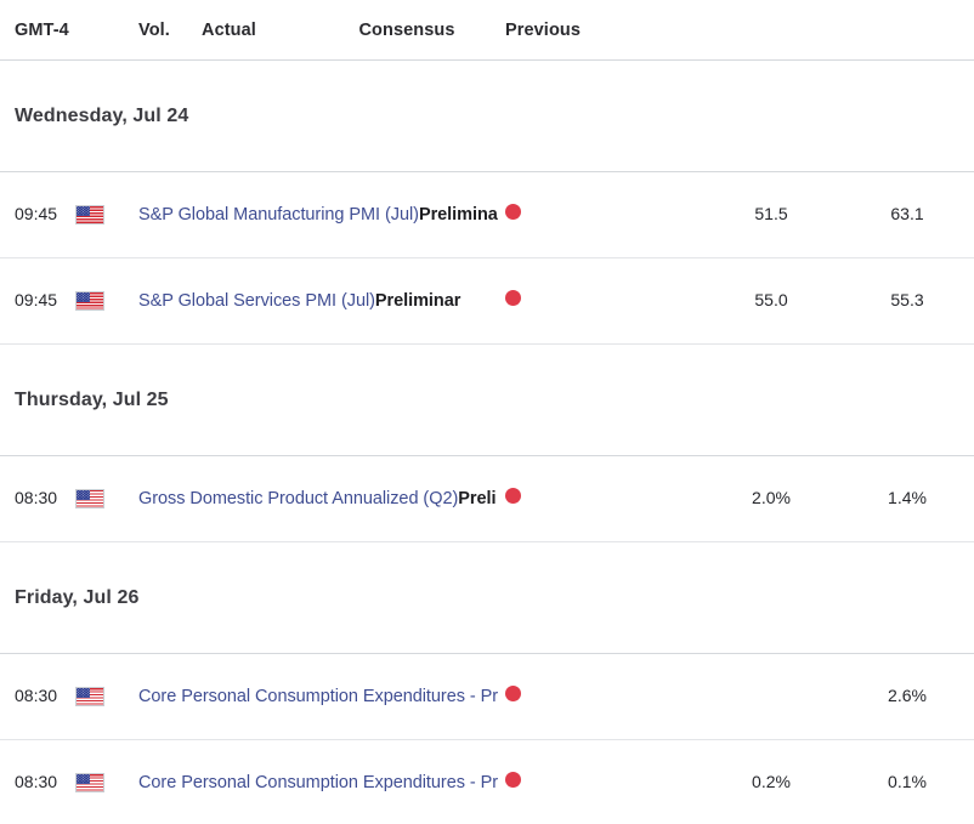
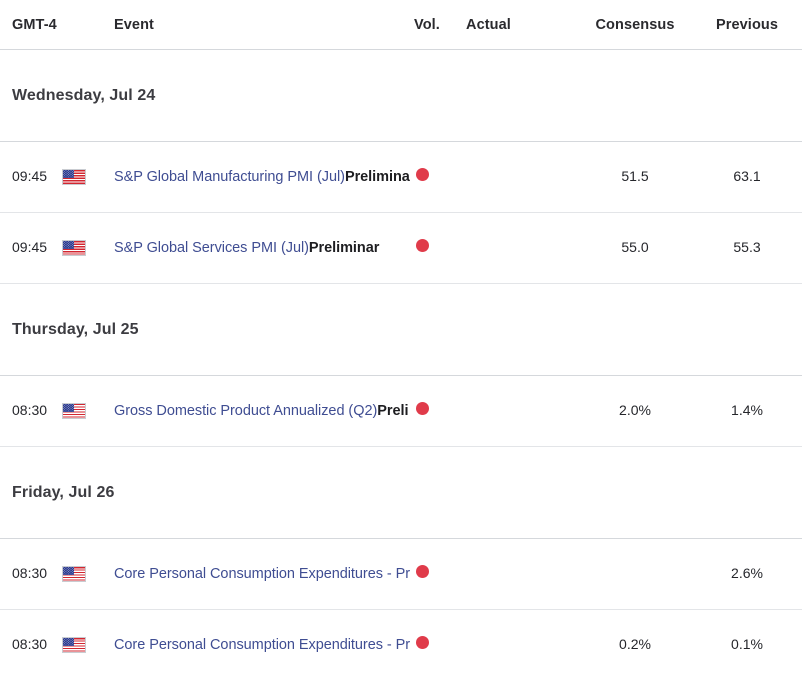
  GMT-4
+ Event
  Vol.
  Actual
  Consensus
  Previous
  Wednesday, Jul 24
  09:45
  S&P Global Manufacturing PMI (Jul)Prelimina
  51.5
  63.1
  09:45
  S&P Global Services PMI (Jul)Preliminar
  55.0
  55.3
  Thursday, Jul 25
  08:30
  Gross Domestic Product Annualized (Q2)Preli
  2.0%
  1.4%
  Friday, Jul 26
  08:30
  Core Personal Consumption Expenditures - Pr
  2.6%
  08:30
  Core Personal Consumption Expenditures - Pr
  0.2%
  0.1%
